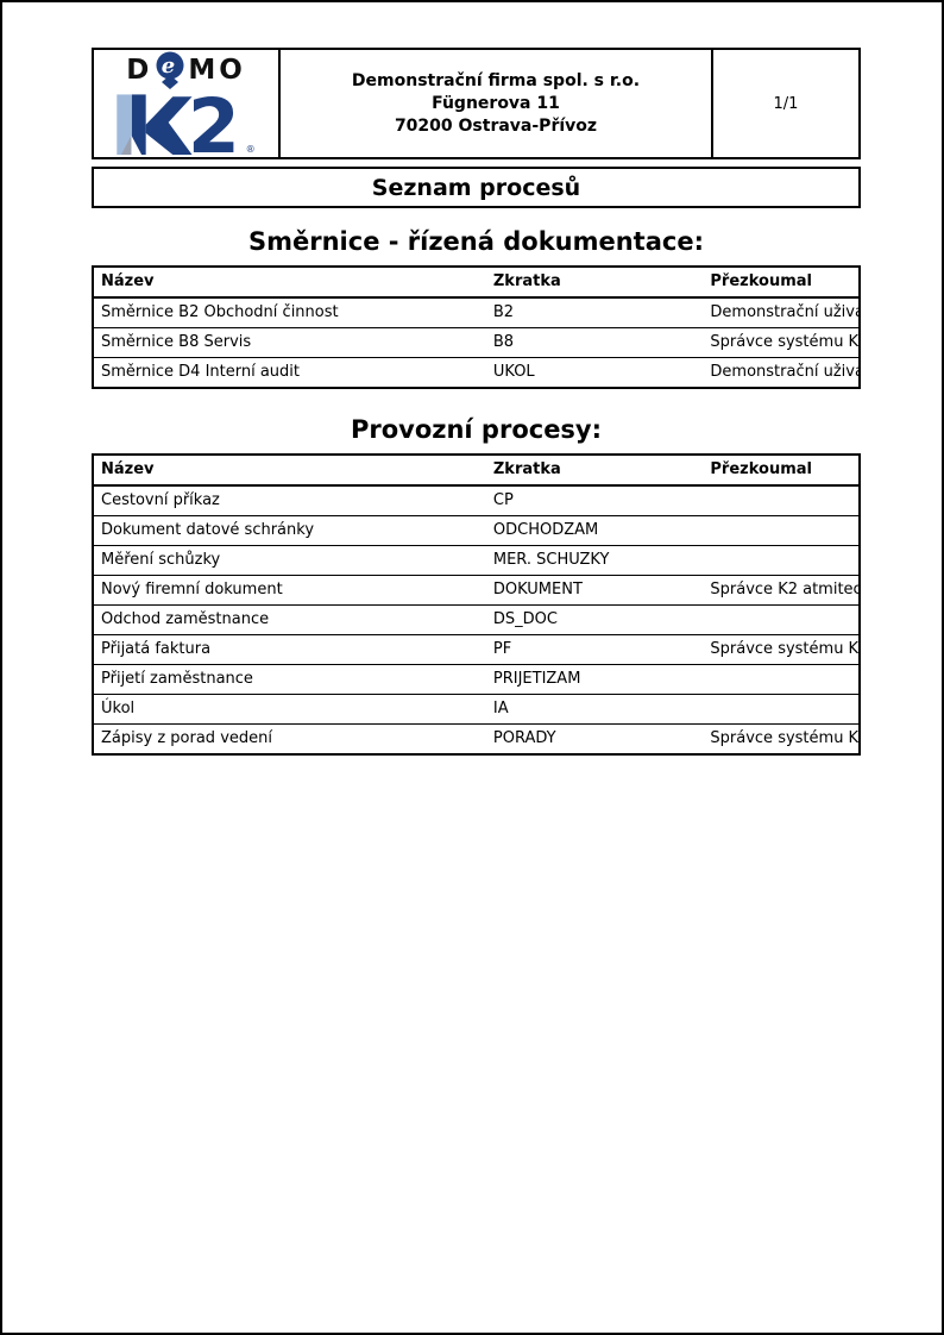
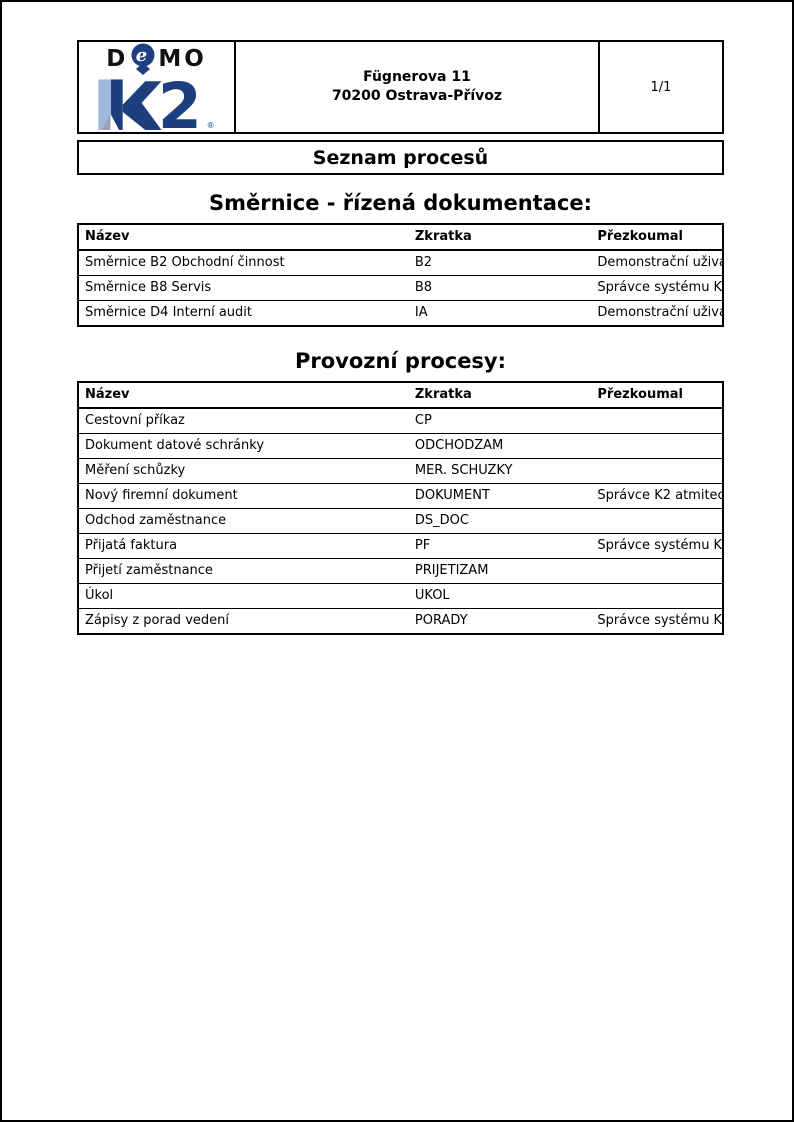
  D
  e
  MO
  2
  ®
- Demonstrační firma spol. s r.o.
  Fügnerova 11
  70200 Ostrava-Přívoz
  1/1
  Seznam procesů
  Směrnice - řízená dokumentace:
  Název	Zkratka	Přezkoumal
  Směrnice B2 Obchodní činnost	B2	Demonstrační uživa
  Směrnice B8 Servis	B8	Správce systému K
- Směrnice D4 Interní audit	UKOL	Demonstrační uživa
+ Směrnice D4 Interní audit	IA	Demonstrační uživa
  Provozní procesy:
  Název	Zkratka	Přezkoumal
  Cestovní příkaz	CP
  Dokument datové schránky	ODCHODZAM
  Měření schůzky	MER. SCHUZKY
  Nový firemní dokument	DOKUMENT	Správce K2 atmitec
  Odchod zaměstnance	DS_DOC
  Přijatá faktura	PF	Správce systému K
  Přijetí zaměstnance	PRIJETIZAM
- Úkol	IA
+ Úkol	UKOL
  Zápisy z porad vedení	PORADY	Správce systému K
